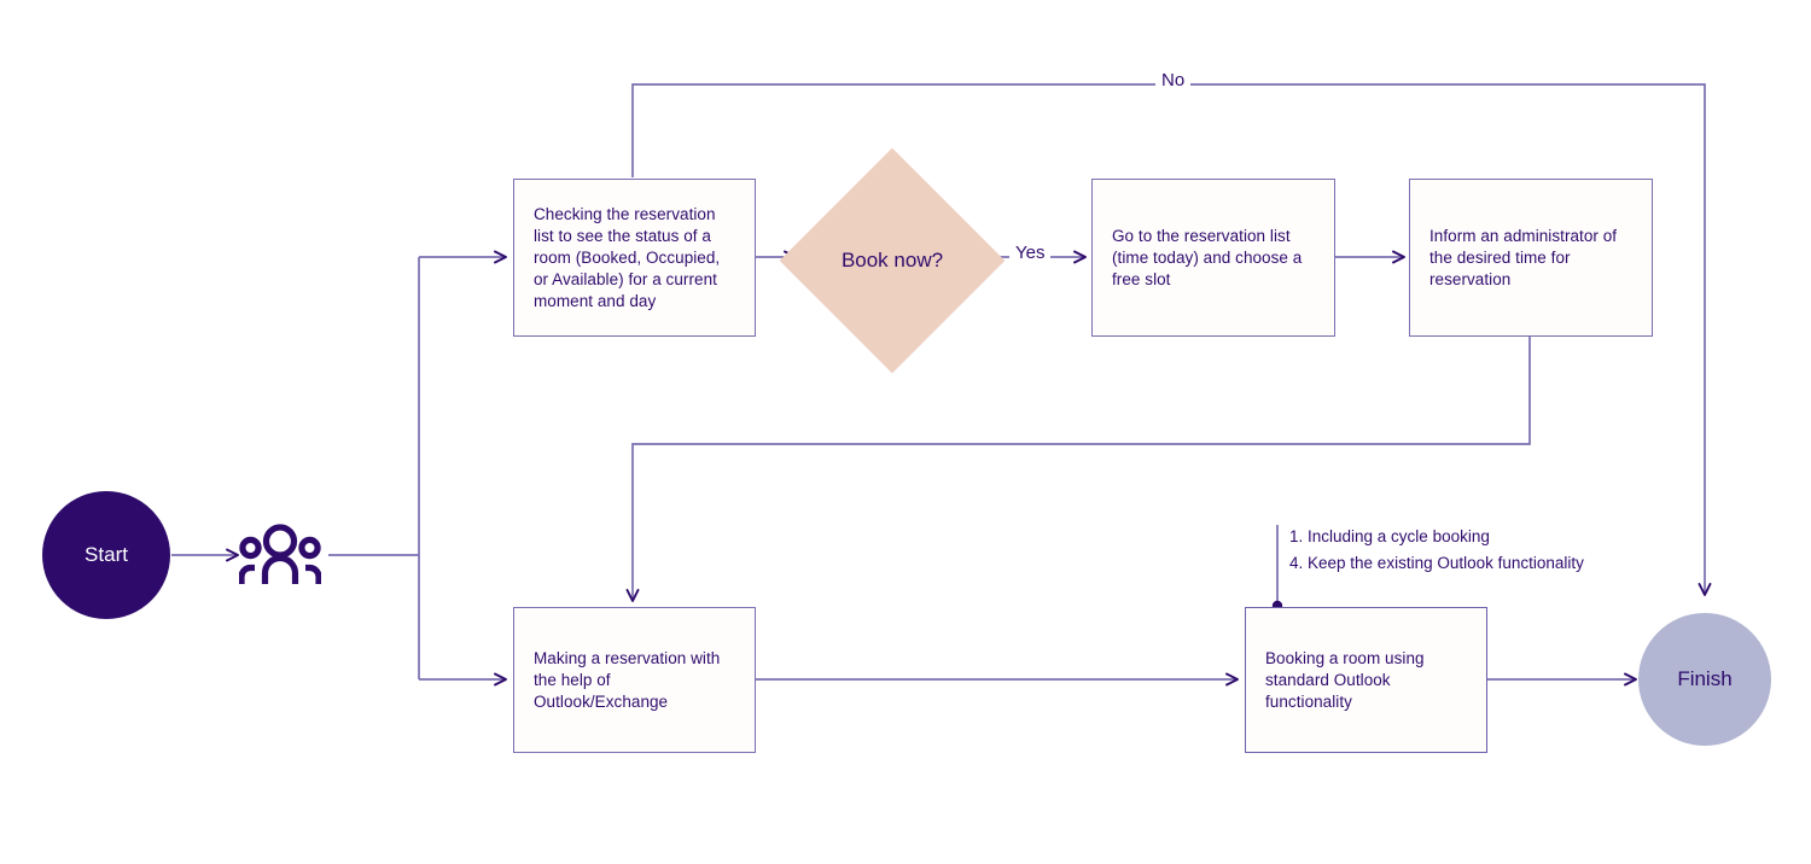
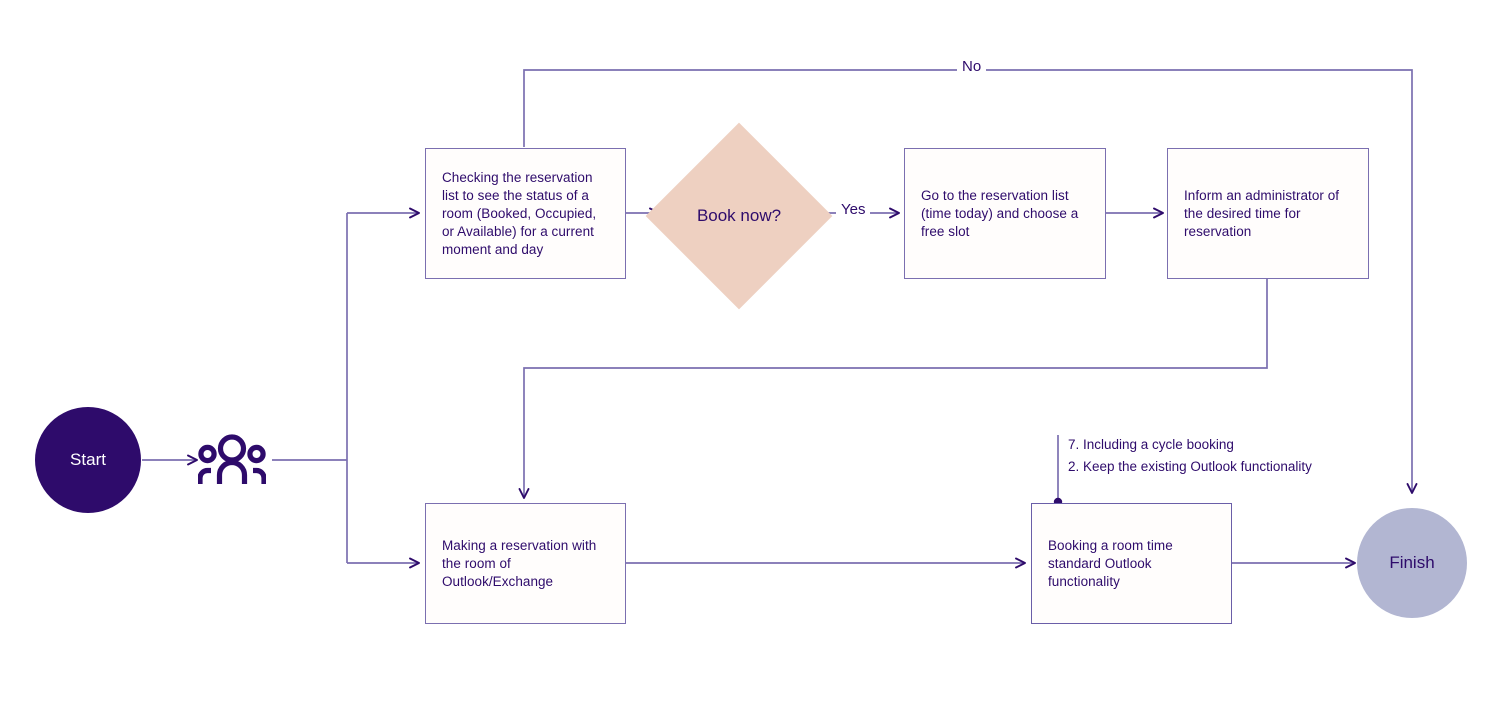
  Start
  Checking the reservation list to see the status of a room (Booked, Occupied, or Available) for a current moment and day
  Book now?
  Yes
  No
  Go to the reservation list (time today) and choose a free slot
  Inform an administrator of the desired time for reservation
- Making a reservation with the help of Outlook/Exchange
+ Making a reservation with the room of Outlook/Exchange
- Booking a room using standard Outlook functionality
+ Booking a room time standard Outlook functionality
- 1. Including a cycle booking
+ 7. Including a cycle booking
- 4. Keep the existing Outlook functionality
+ 2. Keep the existing Outlook functionality
  Finish
